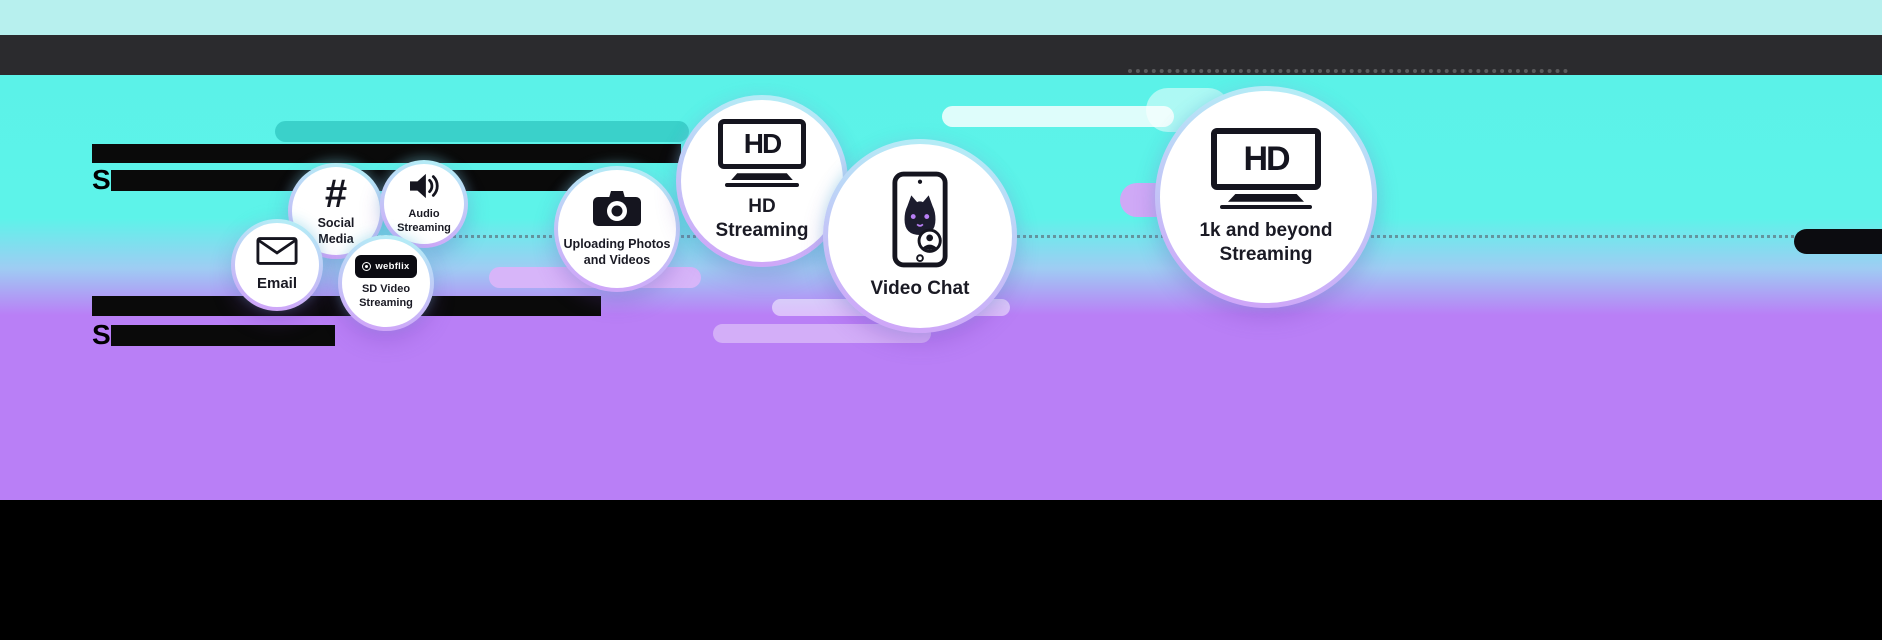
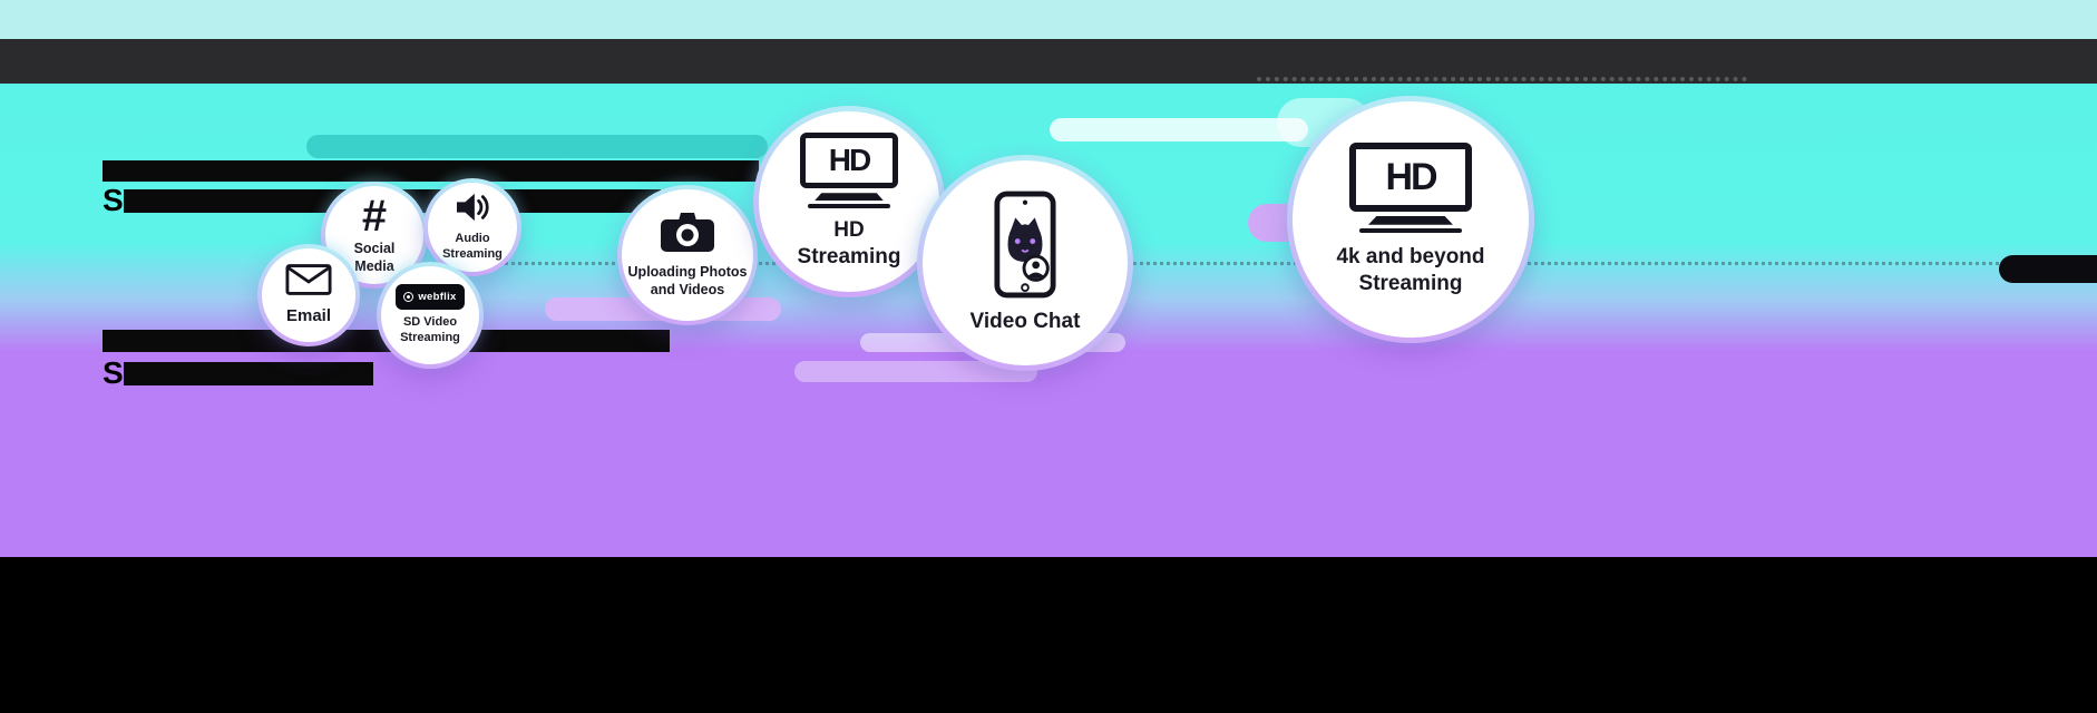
  S
  S
  #
  Social Media
  Audio Streaming
  Email
  webflix
  SD Video Streaming
  Uploading Photos and Videos
  HD
  HD Streaming
  Video Chat
  HD
- 1k and beyond Streaming
+ 4k and beyond Streaming
